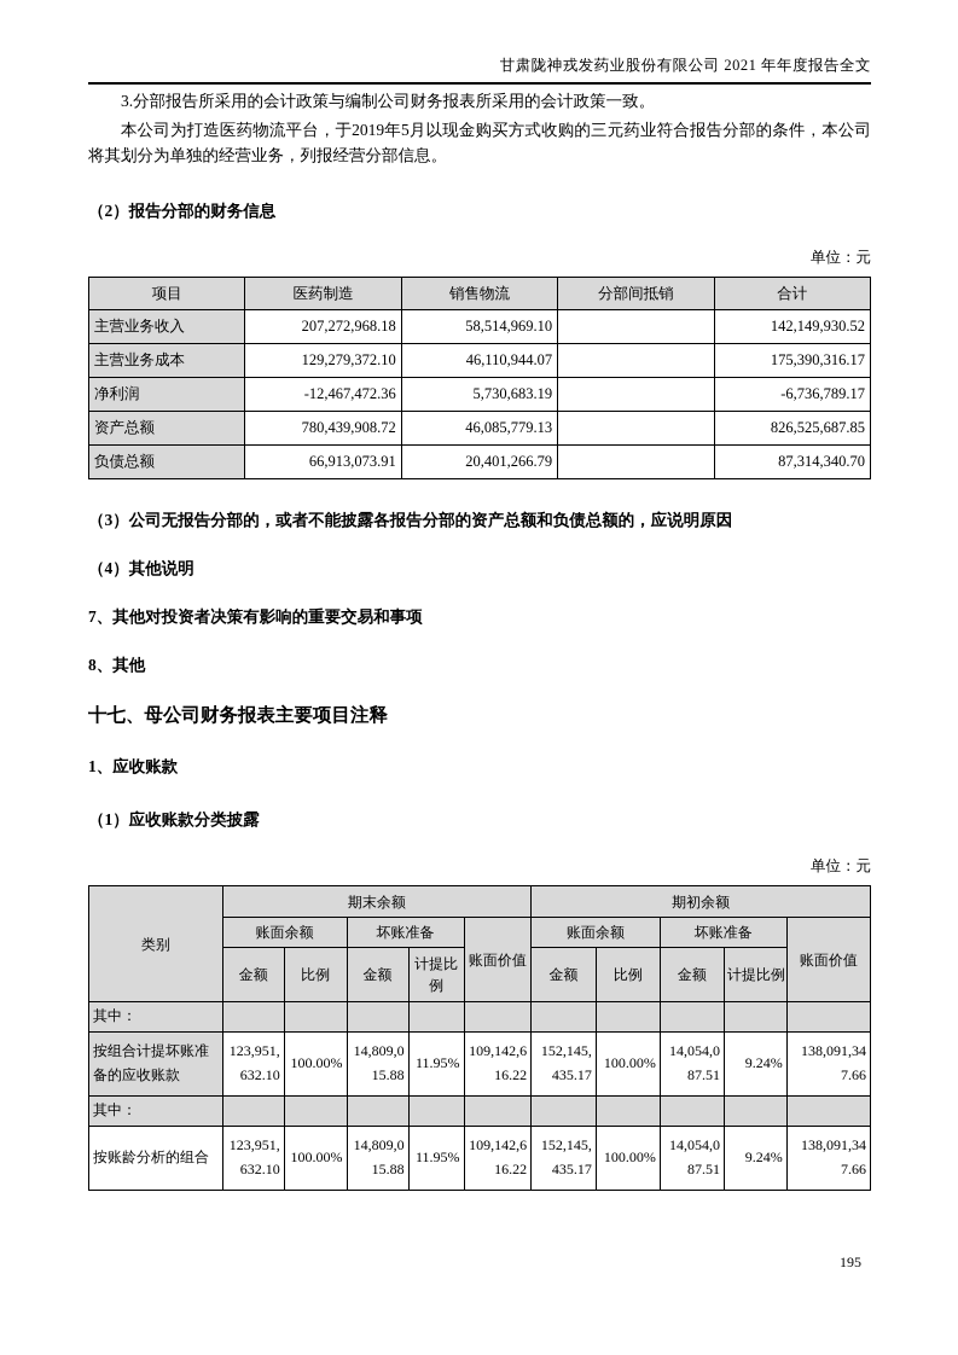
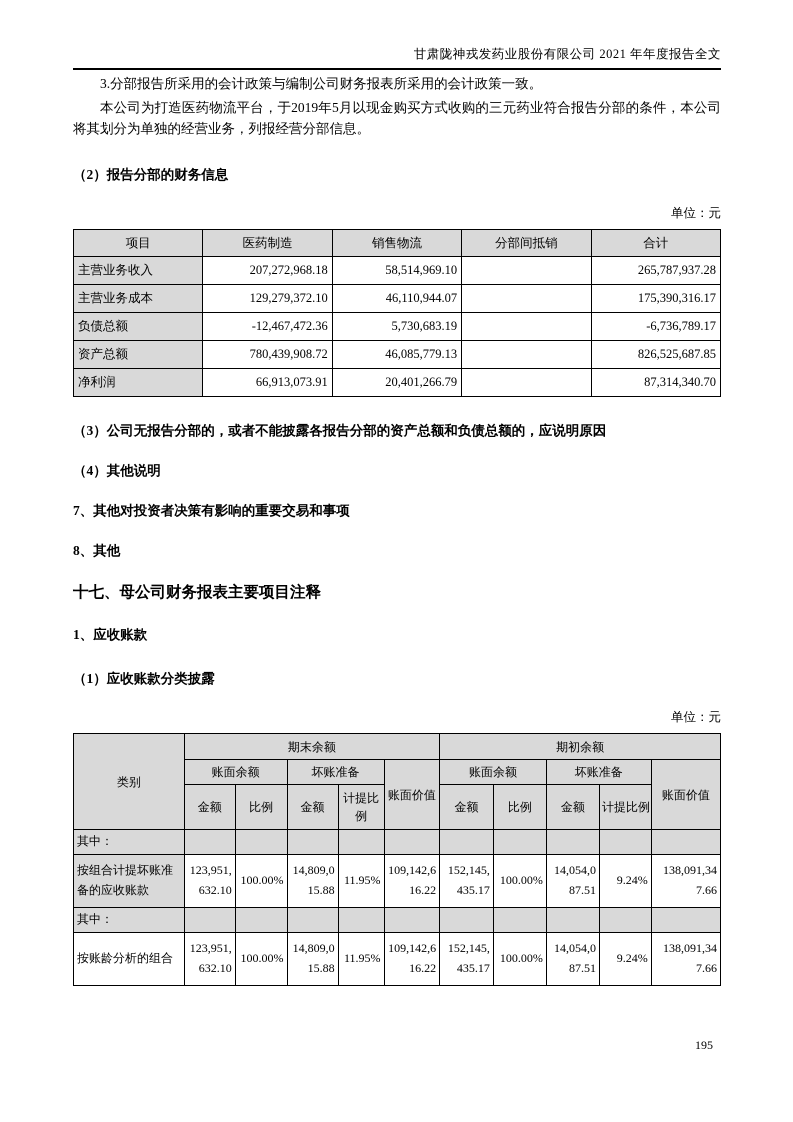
  甘肃陇神戎发药业股份有限公司 2021 年年度报告全文
  3.分部报告所采用的会计政策与编制公司财务报表所采用的会计政策一致。
  本公司为打造医药物流平台，于2019年5月以现金购买方式收购的三元药业符合报告分部的条件，本公司将其划分为单独的经营业务，列报经营分部信息。
  （2）报告分部的财务信息
  单位：元
  项目	医药制造	销售物流	分部间抵销	合计
- 主营业务收入	207,272,968.18	58,514,969.10		142,149,930.52
+ 主营业务收入	207,272,968.18	58,514,969.10		265,787,937.28
  主营业务成本	129,279,372.10	46,110,944.07		175,390,316.17
- 净利润	-12,467,472.36	5,730,683.19		-6,736,789.17
+ 负债总额	-12,467,472.36	5,730,683.19		-6,736,789.17
  资产总额	780,439,908.72	46,085,779.13		826,525,687.85
- 负债总额	66,913,073.91	20,401,266.79		87,314,340.70
+ 净利润	66,913,073.91	20,401,266.79		87,314,340.70
  （3）公司无报告分部的，或者不能披露各报告分部的资产总额和负债总额的，应说明原因
  （4）其他说明
  7、其他对投资者决策有影响的重要交易和事项
  8、其他
  十七、母公司财务报表主要项目注释
  1、应收账款
  （1）应收账款分类披露
  单位：元
  类别	期末余额	期初余额
  账面余额	坏账准备	账面价值	账面余额	坏账准备	账面价值
  金额	比例	金额	计提比例	金额	比例	金额	计提比例
  其中：
  按组合计提坏账准备的应收账款	123,951,632.10	100.00%	14,809,015.88	11.95%	109,142,616.22	152,145,435.17	100.00%	14,054,087.51	9.24%	138,091,347.66
  其中：
  按账龄分析的组合	123,951,632.10	100.00%	14,809,015.88	11.95%	109,142,616.22	152,145,435.17	100.00%	14,054,087.51	9.24%	138,091,347.66
  195
